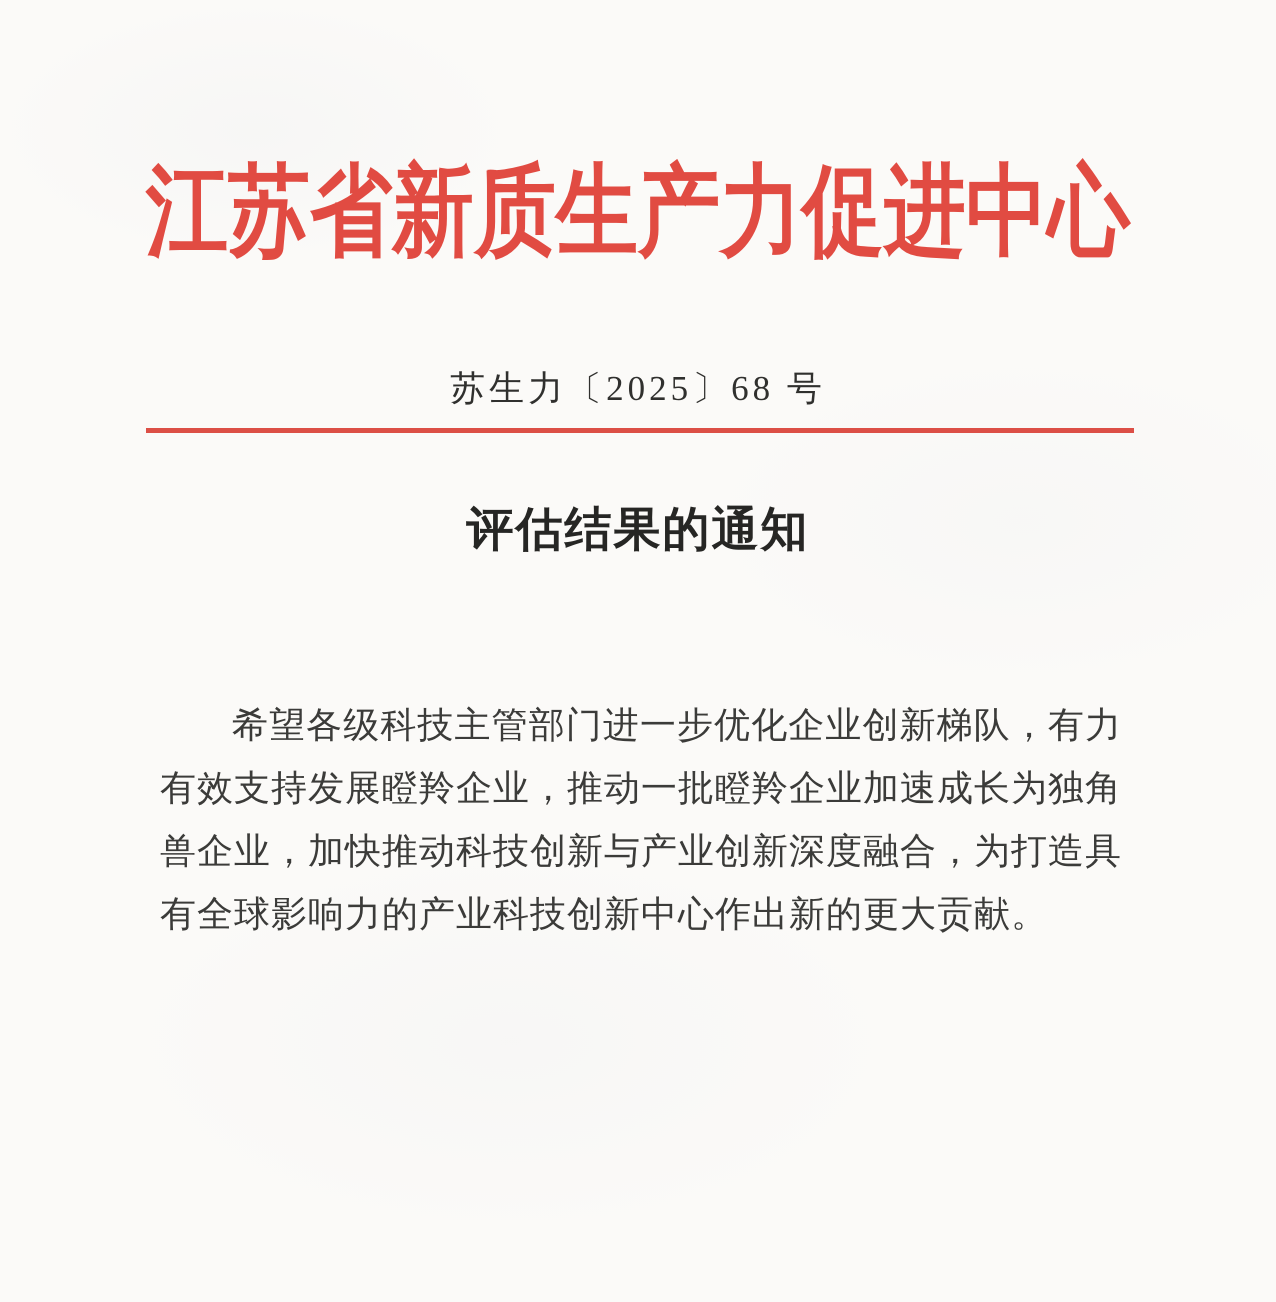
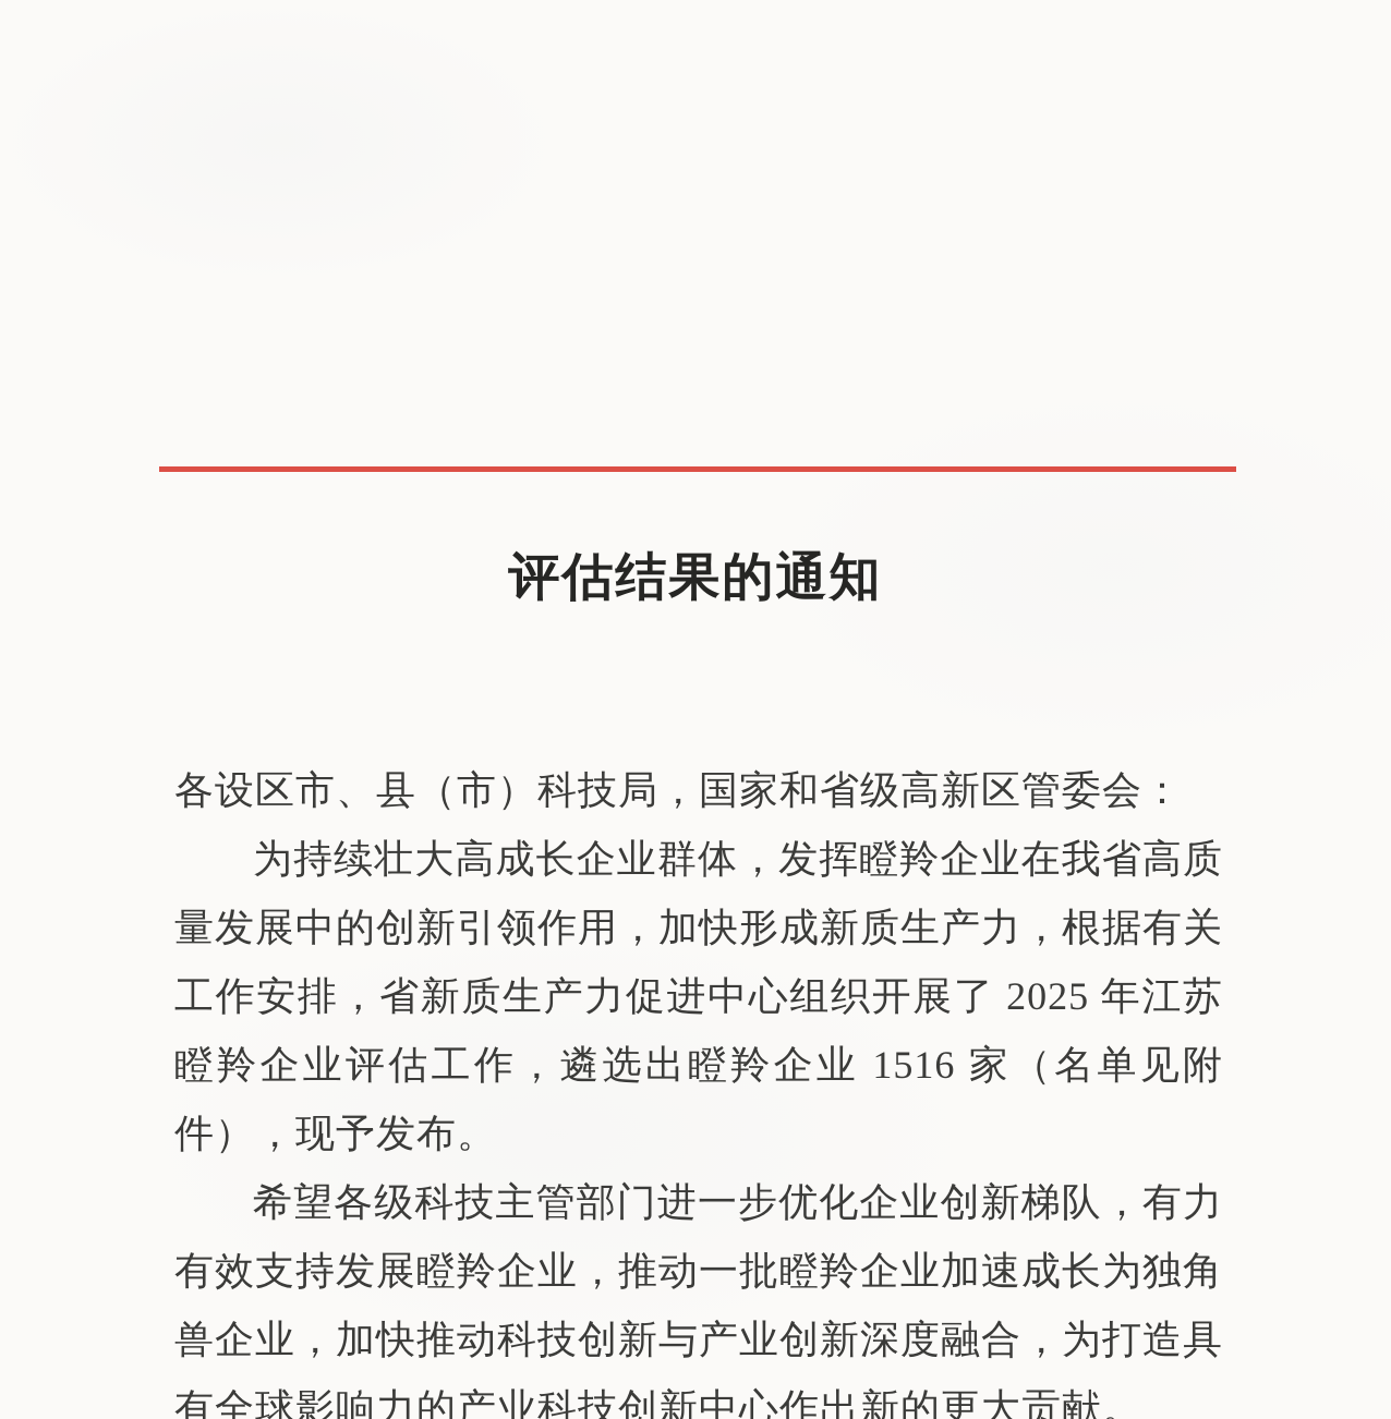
- 江苏省新质生产力促进中心
- 苏生力〔2025〕68 号
  评估结果的通知
+ 各设区市、县（市）科技局，国家和省级高新区管委会：
+ 为持续壮大高成长企业群体，发挥瞪羚企业在我省高质量发展中的创新引领作用，加快形成新质生产力，根据有关工作安排，省新质生产力促进中心组织开展了 2025 年江苏瞪羚企业评估工作，遴选出瞪羚企业 1516 家（名单见附件），现予发布。
  希望各级科技主管部门进一步优化企业创新梯队，有力有效支持发展瞪羚企业，推动一批瞪羚企业加速成长为独角兽企业，加快推动科技创新与产业创新深度融合，为打造具有全球影响力的产业科技创新中心作出新的更大贡献。
